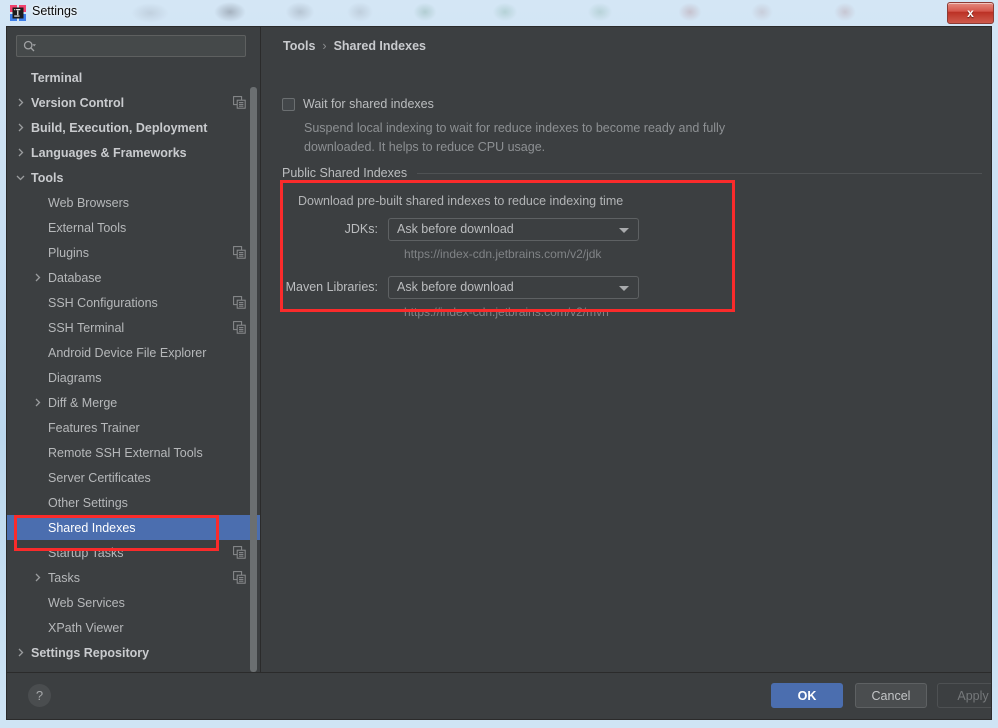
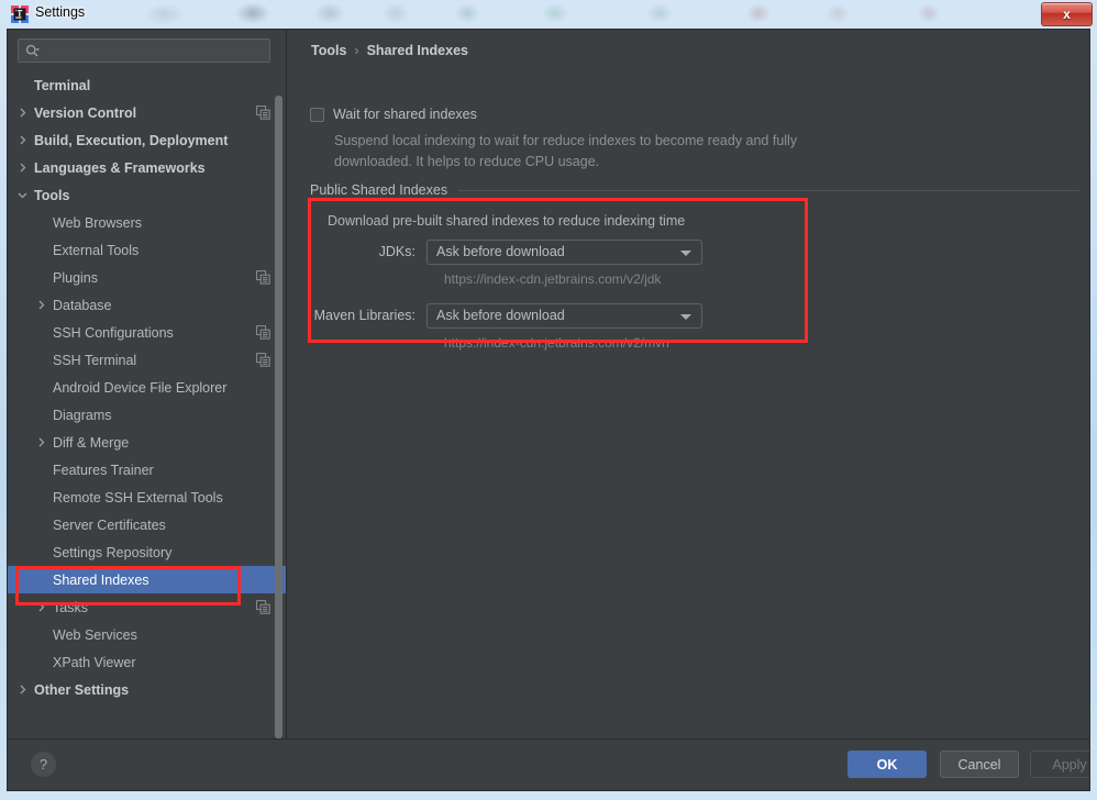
  Settings
  x
  Terminal
  Version Control
  Build, Execution, Deployment
  Languages & Frameworks
  Tools
  Web Browsers
  External Tools
  Plugins
  Database
  SSH Configurations
  SSH Terminal
  Android Device File Explorer
  Diagrams
  Diff & Merge
  Features Trainer
  Remote SSH External Tools
  Server Certificates
- Other Settings
+ Settings Repository
  Shared Indexes
- Startup Tasks
  Tasks
  Web Services
  XPath Viewer
- Settings Repository
+ Other Settings
  Tools
  ›
  Shared Indexes
  Wait for shared indexes
  Suspend local indexing to wait for reduce indexes to become ready and fully downloaded. It helps to reduce CPU usage.
  Public Shared Indexes
  Download pre-built shared indexes to reduce indexing time
  JDKs:
  Ask before download
  https://index-cdn.jetbrains.com/v2/jdk
  Maven Libraries:
  Ask before download
  https://index-cdn.jetbrains.com/v2/mvn
  ?
  OK
  Cancel
  Apply
